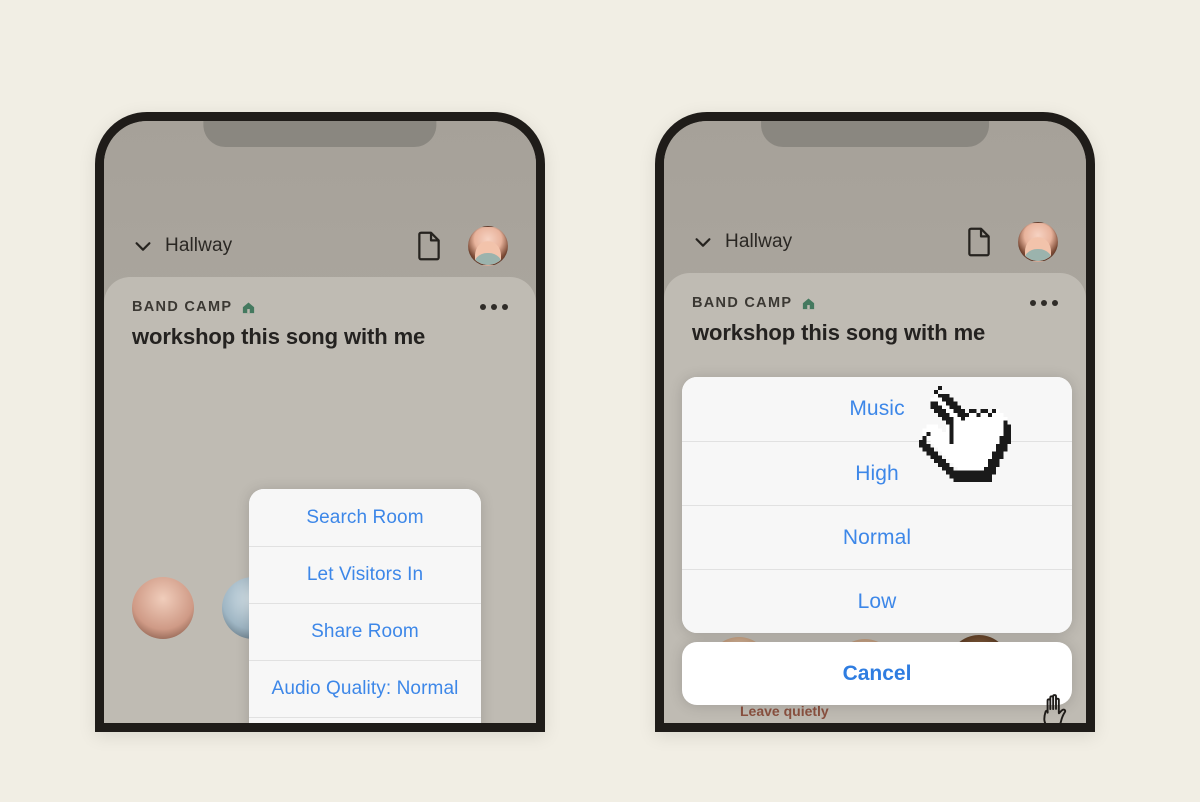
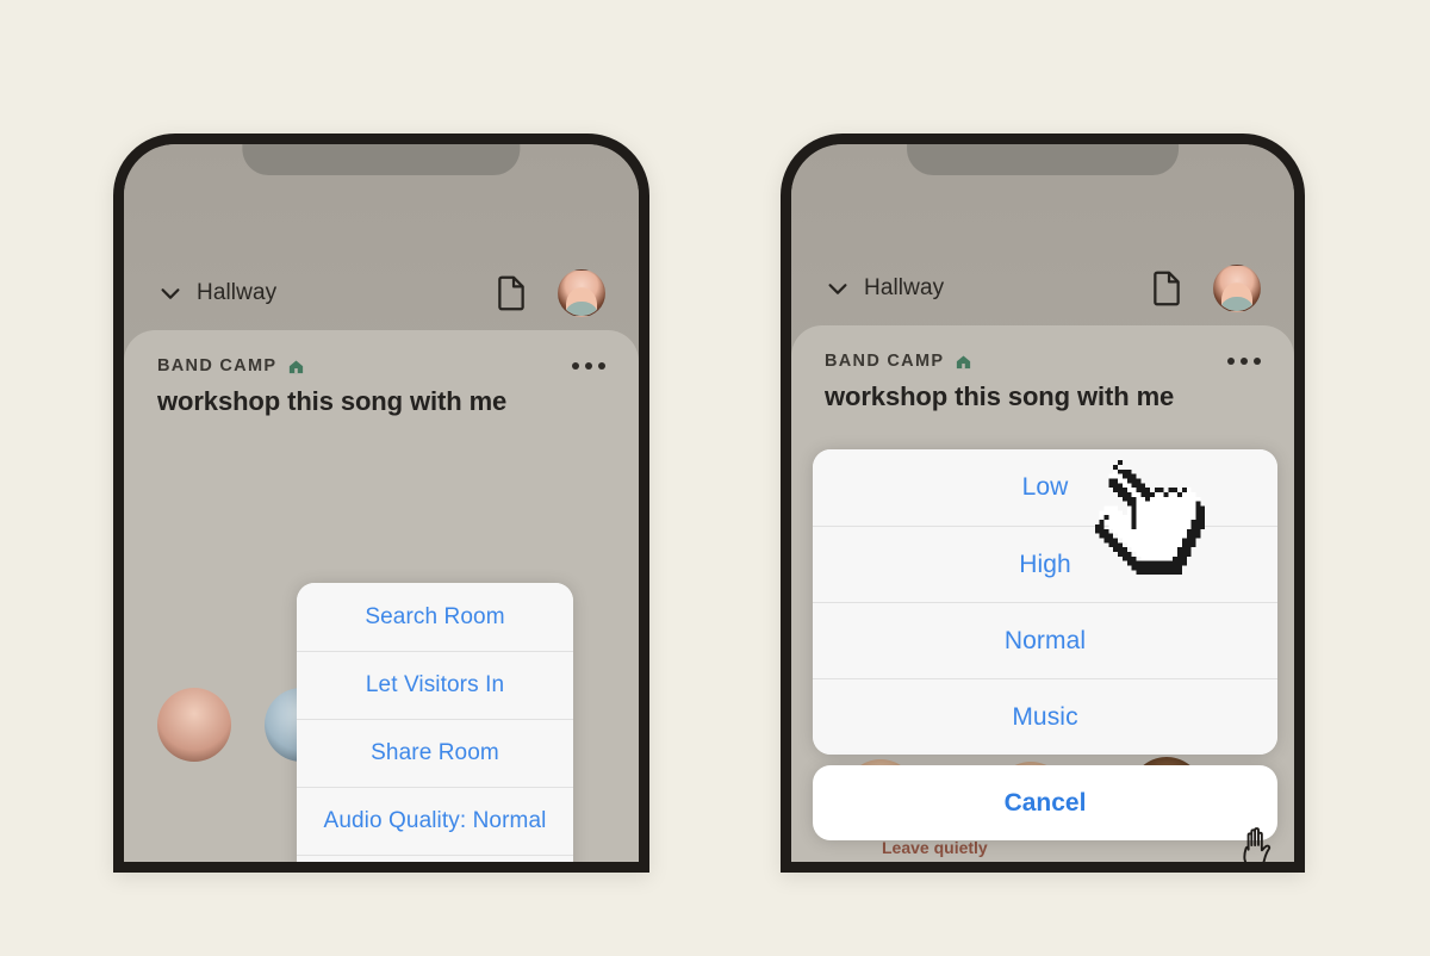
  Hallway
  BAND CAMP
  workshop this song with me
  Search Room
  Let Visitors In
  Share Room
  Audio Quality: Normal
  Hallway
  BAND CAMP
  workshop this song with me
  Leave quietly
- Music
+ Low
  High
  Normal
- Low
+ Music
  Cancel
